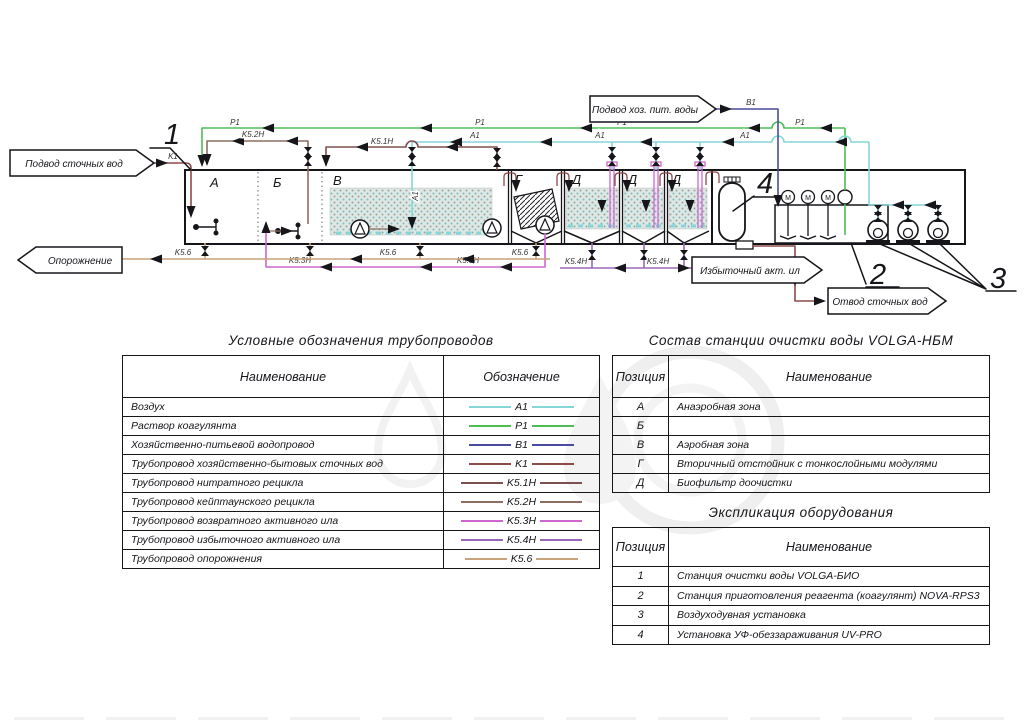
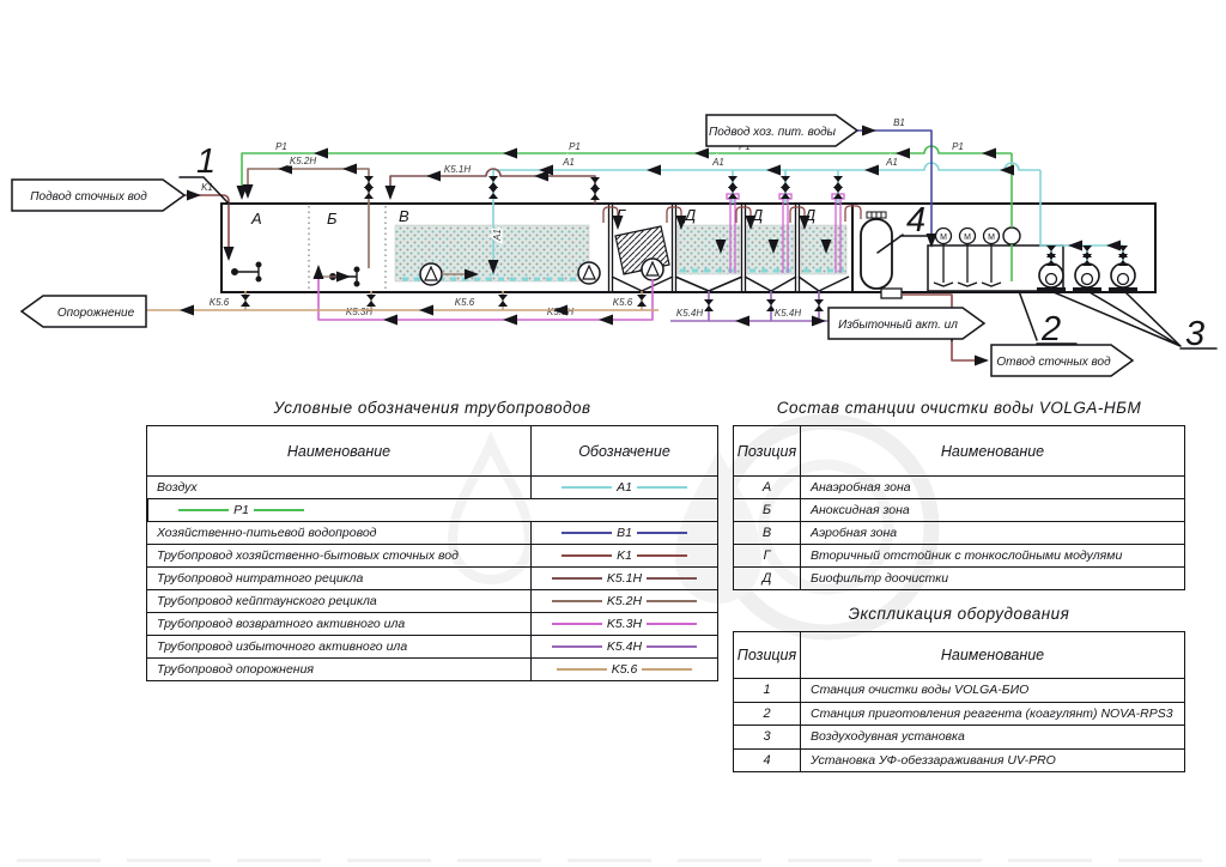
  P1
  P1
  P1
  A1
  A1
  A1
  B1
  K1
  K5.2H
  K5.1H
  K5.3H
  K5.4H
  K5.4H
  K5.6
  K5.6
  K5.6
  Подвод сточных вод
  Опорожнение
  Подвод хоз. пит. воды
  Избыточный акт. ил
  Отвод сточных вод
  А
  Б
  В
  Г
  Д
  Д
  Д
  1
  2
  3
  4
  Условные обозначения трубопроводов
  Наименование
  Обозначение
  Воздух
  A1
- Раствор коагулянта
  P1
  Хозяйственно-питьевой водопровод
  B1
  Трубопровод хозяйственно-бытовых сточных вод
  K1
  Трубопровод нитратного рецикла
  K5.1H
  Трубопровод кейптаунского рецикла
  K5.2H
  Трубопровод возвратного активного ила
  K5.3H
  Трубопровод избыточного активного ила
  K5.4H
  Трубопровод опорожнения
  K5.6
  Состав станции очистки воды VOLGA-НБМ
  Позиция
  Наименование
  А
  Анаэробная зона
  Б
+ Аноксидная зона
  В
  Аэробная зона
  Г
  Вторичный отстойник с тонкослойными модулями
  Д
  Биофильтр доочистки
  Экспликация оборудования
  Позиция
  Наименование
  1
  Станция очистки воды VOLGA-БИО
  2
  Станция приготовления реагента (коагулянт) NOVA-RPS3
  3
  Воздуходувная установка
  4
  Установка УФ-обеззараживания UV-PRO
